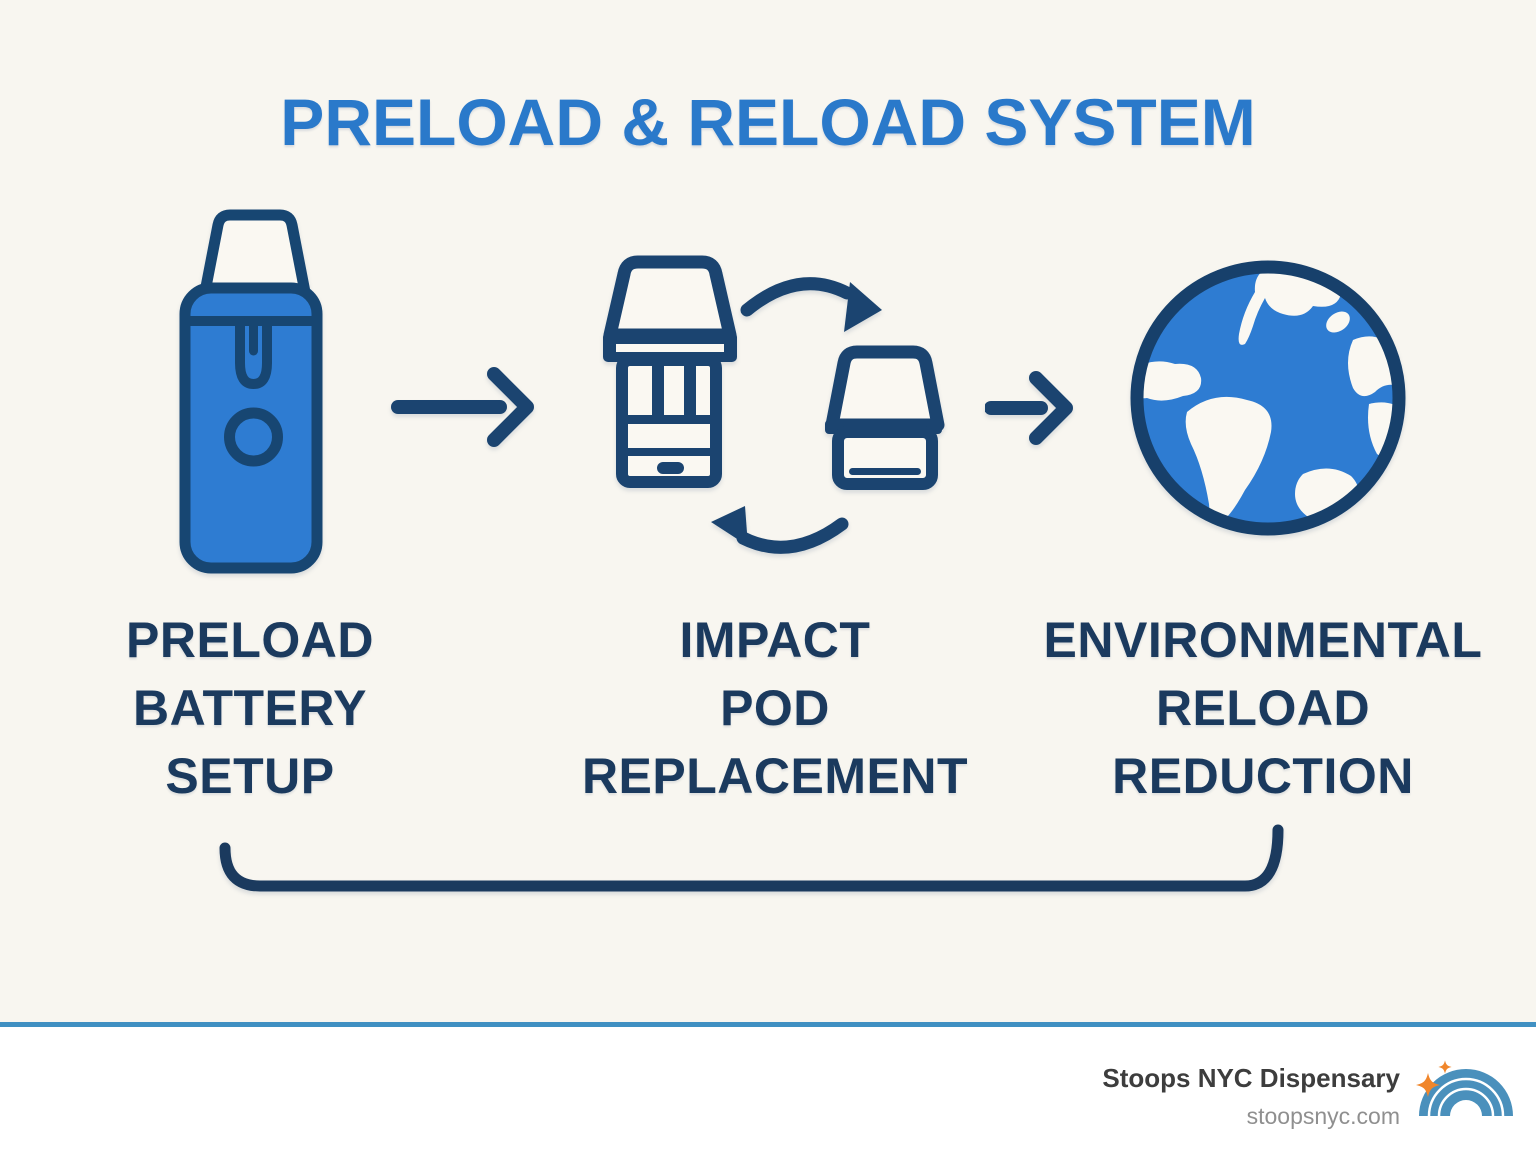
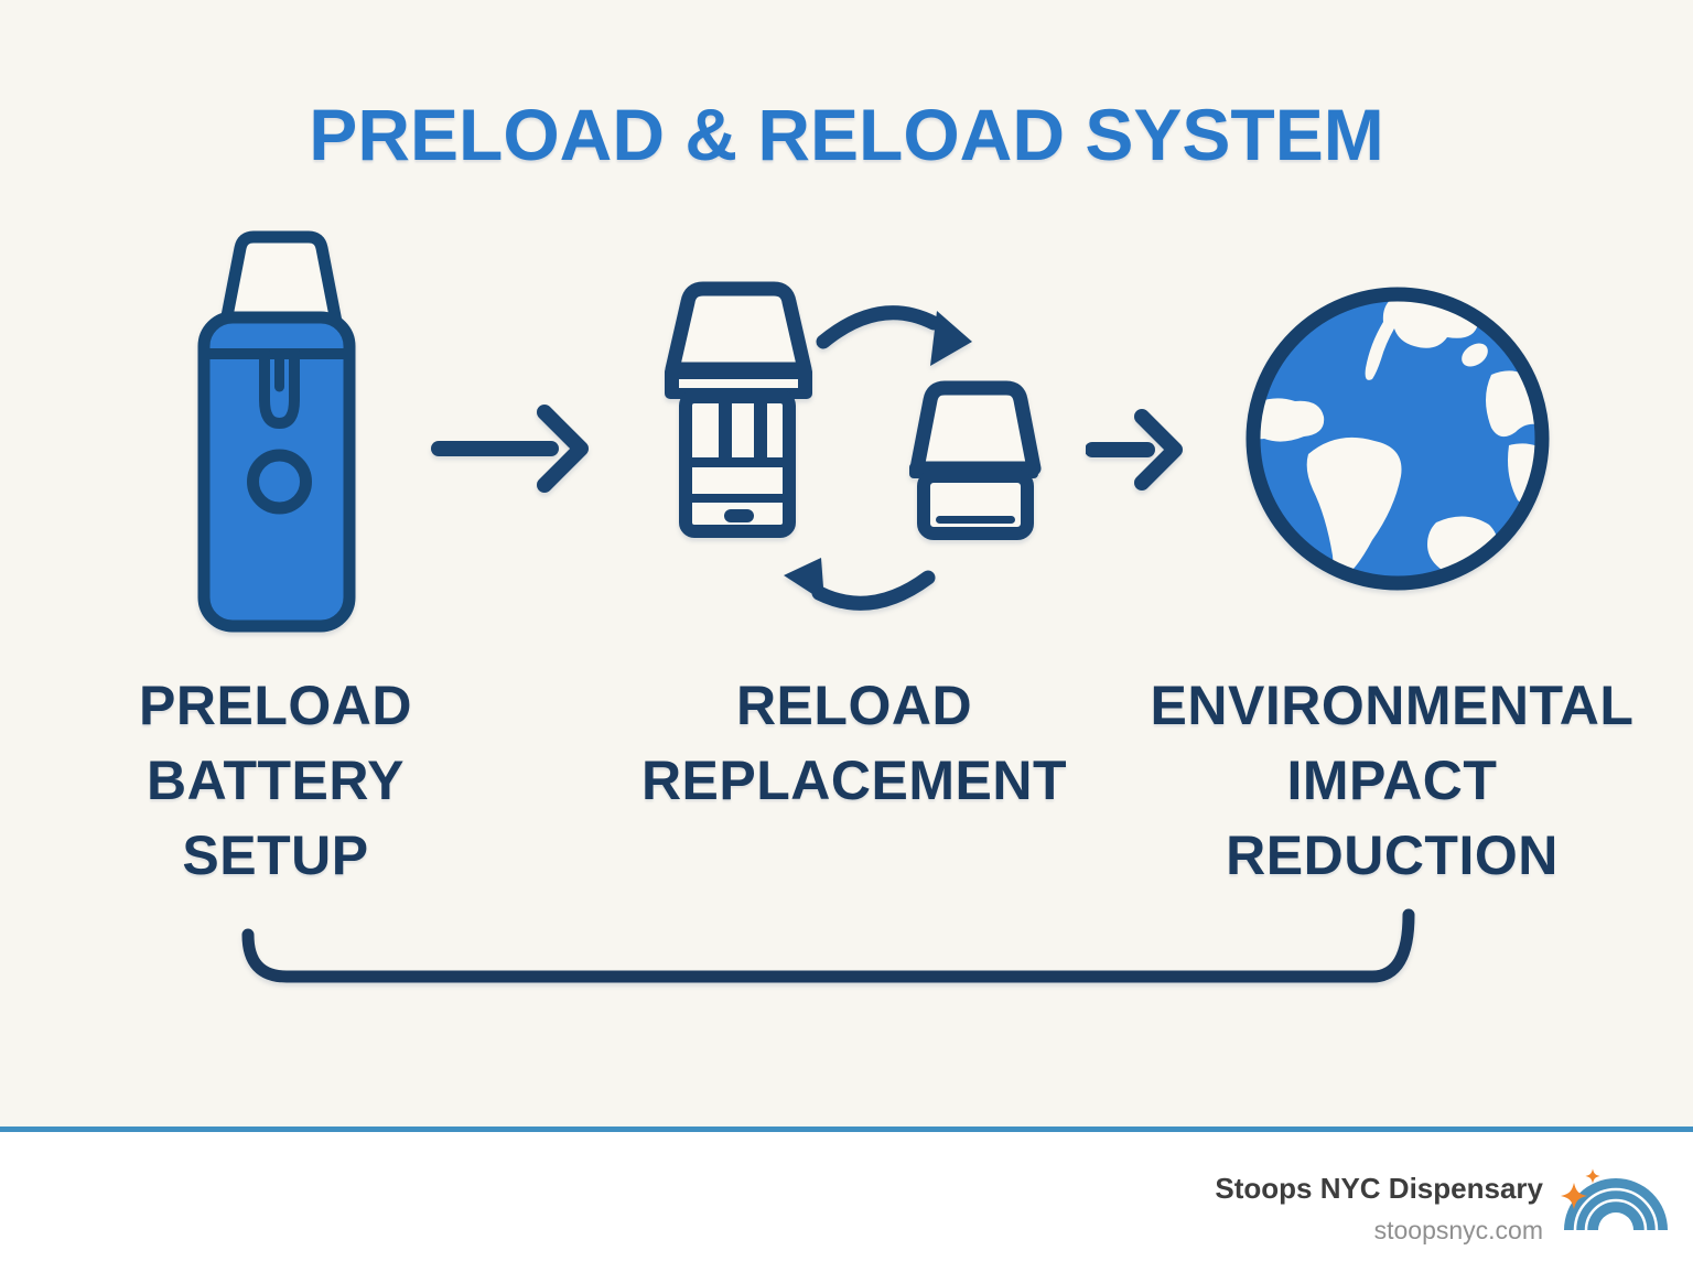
  PRELOAD & RELOAD SYSTEM
  PRELOAD
  BATTERY
  SETUP
- IMPACT
+ RELOAD
- POD
  REPLACEMENT
  ENVIRONMENTAL
- RELOAD
+ IMPACT
  REDUCTION
  Stoops NYC Dispensary
  stoopsnyc.com
